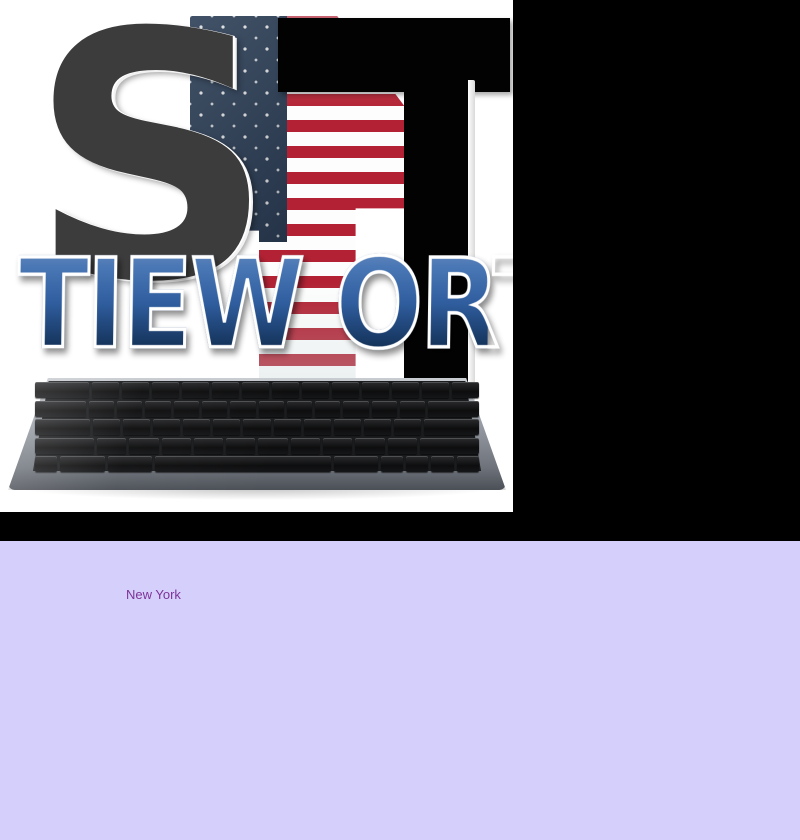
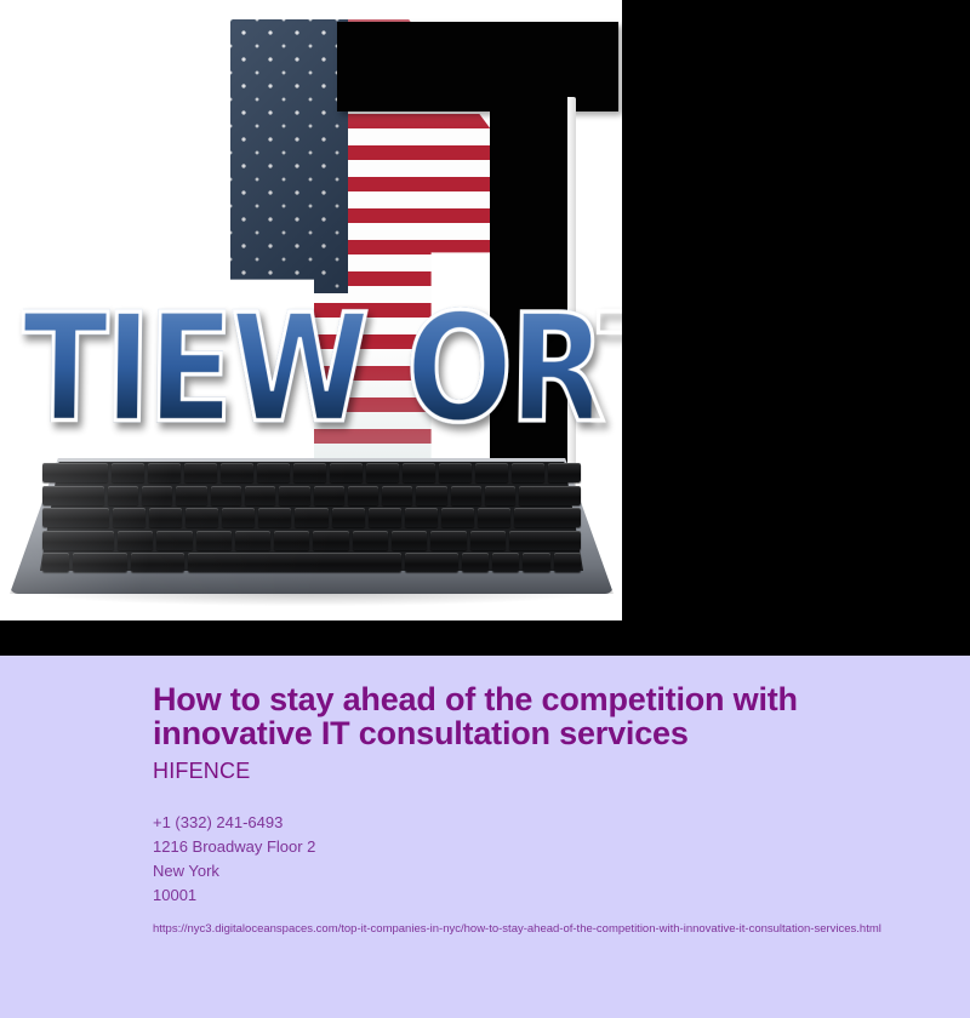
- S
  TIEW OR
+ How to stay ahead of the competition with innovative IT consultation services
+ HIFENCE
+ +1 (332) 241-6493
+ 1216 Broadway Floor 2
  New York
+ 10001
+ https://nyc3.digitaloceanspaces.com/top-it-companies-in-nyc/how-to-stay-ahead-of-the-competition-with-innovative-it-consultation-services.html
